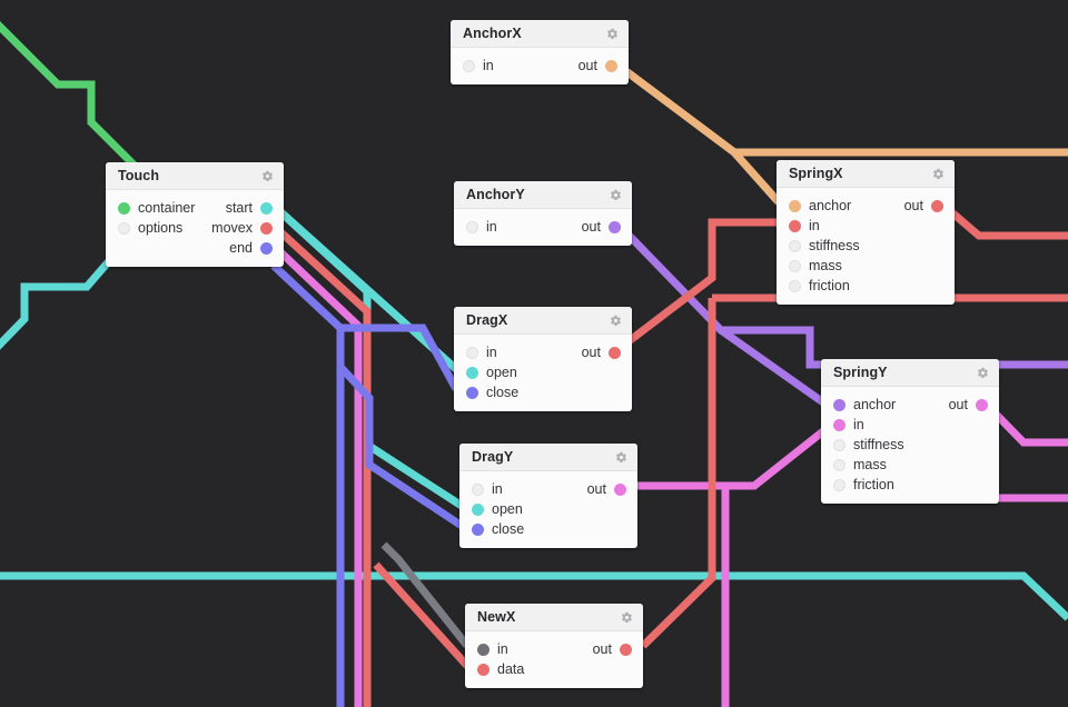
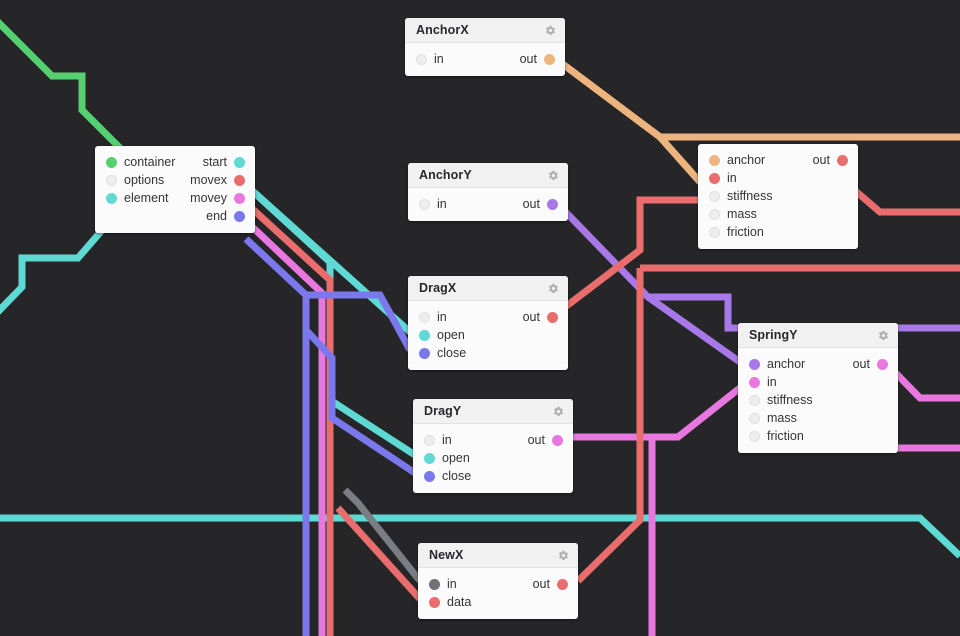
  AnchorX
  in
  out
- Touch
  container
  start
  options
  movex
+ element
+ movey
  end
- SpringX
  anchor
  out
  in
  stiffness
  mass
  friction
  AnchorY
  in
  out
  DragX
  in
  out
  open
  close
  SpringY
  anchor
  out
  in
  stiffness
  mass
  friction
  DragY
  in
  out
  open
  close
  NewX
  in
  out
  data
